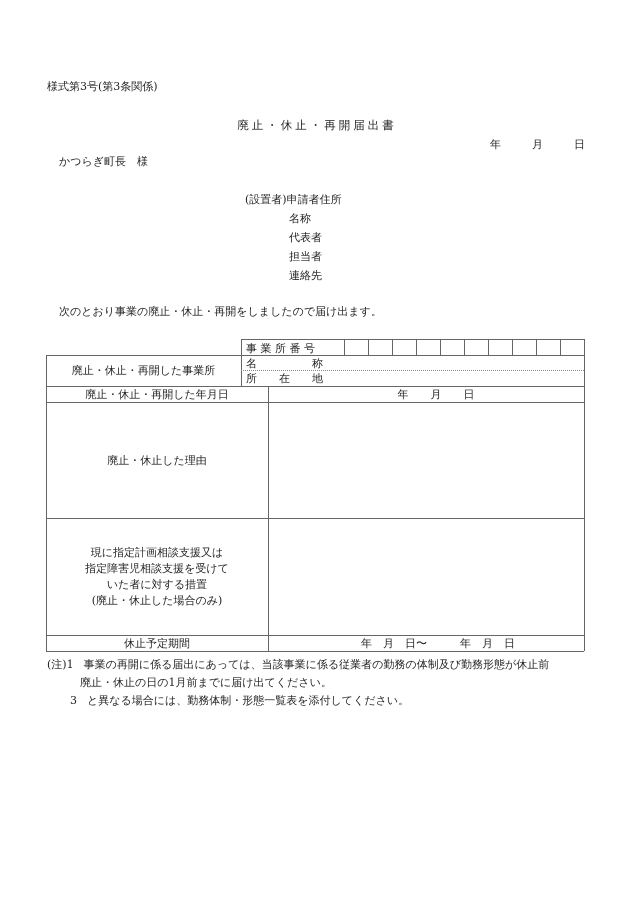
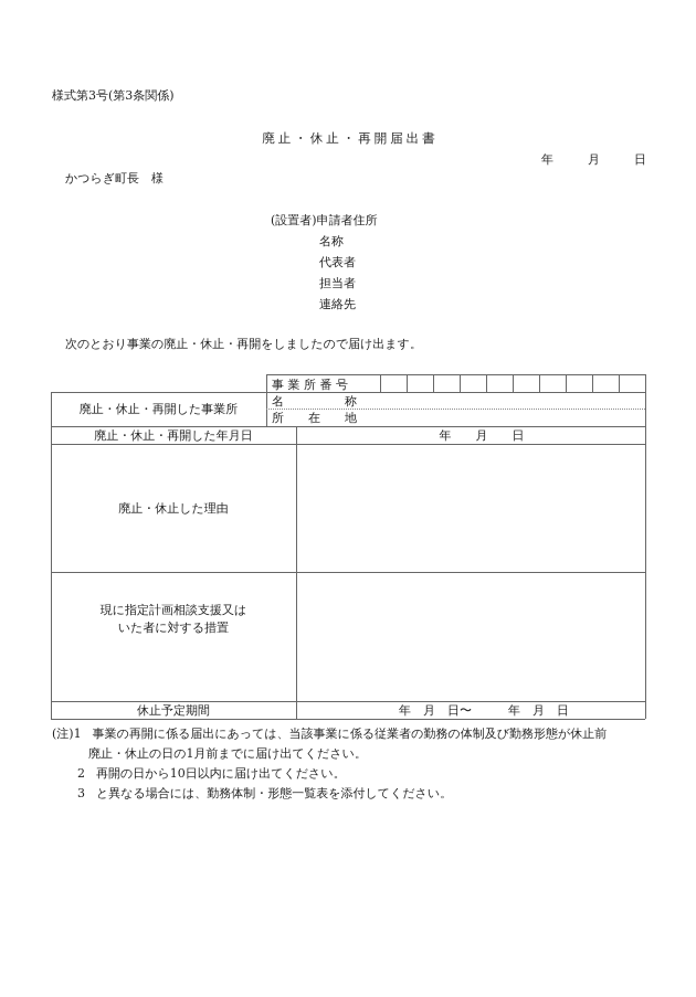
  様式第3号(第3条関係)
  廃止・休止・再開届出書
  年 月 日
  かつらぎ町長 様
  (設置者)申請者住所
  名称
  代表者
  担当者
  連絡先
  次のとおり事業の廃止・休止・再開をしましたので届け出ます。
  事 業 所 番 号
  廃止・休止・再開した事業所
  名 称
  所 在 地
  廃止・休止・再開した年月日
  年 月 日
  廃止・休止した理由
  現に指定計画相談支援又は
- 指定障害児相談支援を受けて
  いた者に対する措置
- (廃止・休止した場合のみ)
  休止予定期間
  年 月 日〜 年 月 日
  (注)1 事業の再開に係る届出にあっては、当該事業に係る従業者の勤務の体制及び勤務形態が休止前
  廃止・休止の日の1月前までに届け出てください。
+ 2 再開の日から10日以内に届け出てください。
  3 と異なる場合には、勤務体制・形態一覧表を添付してください。
